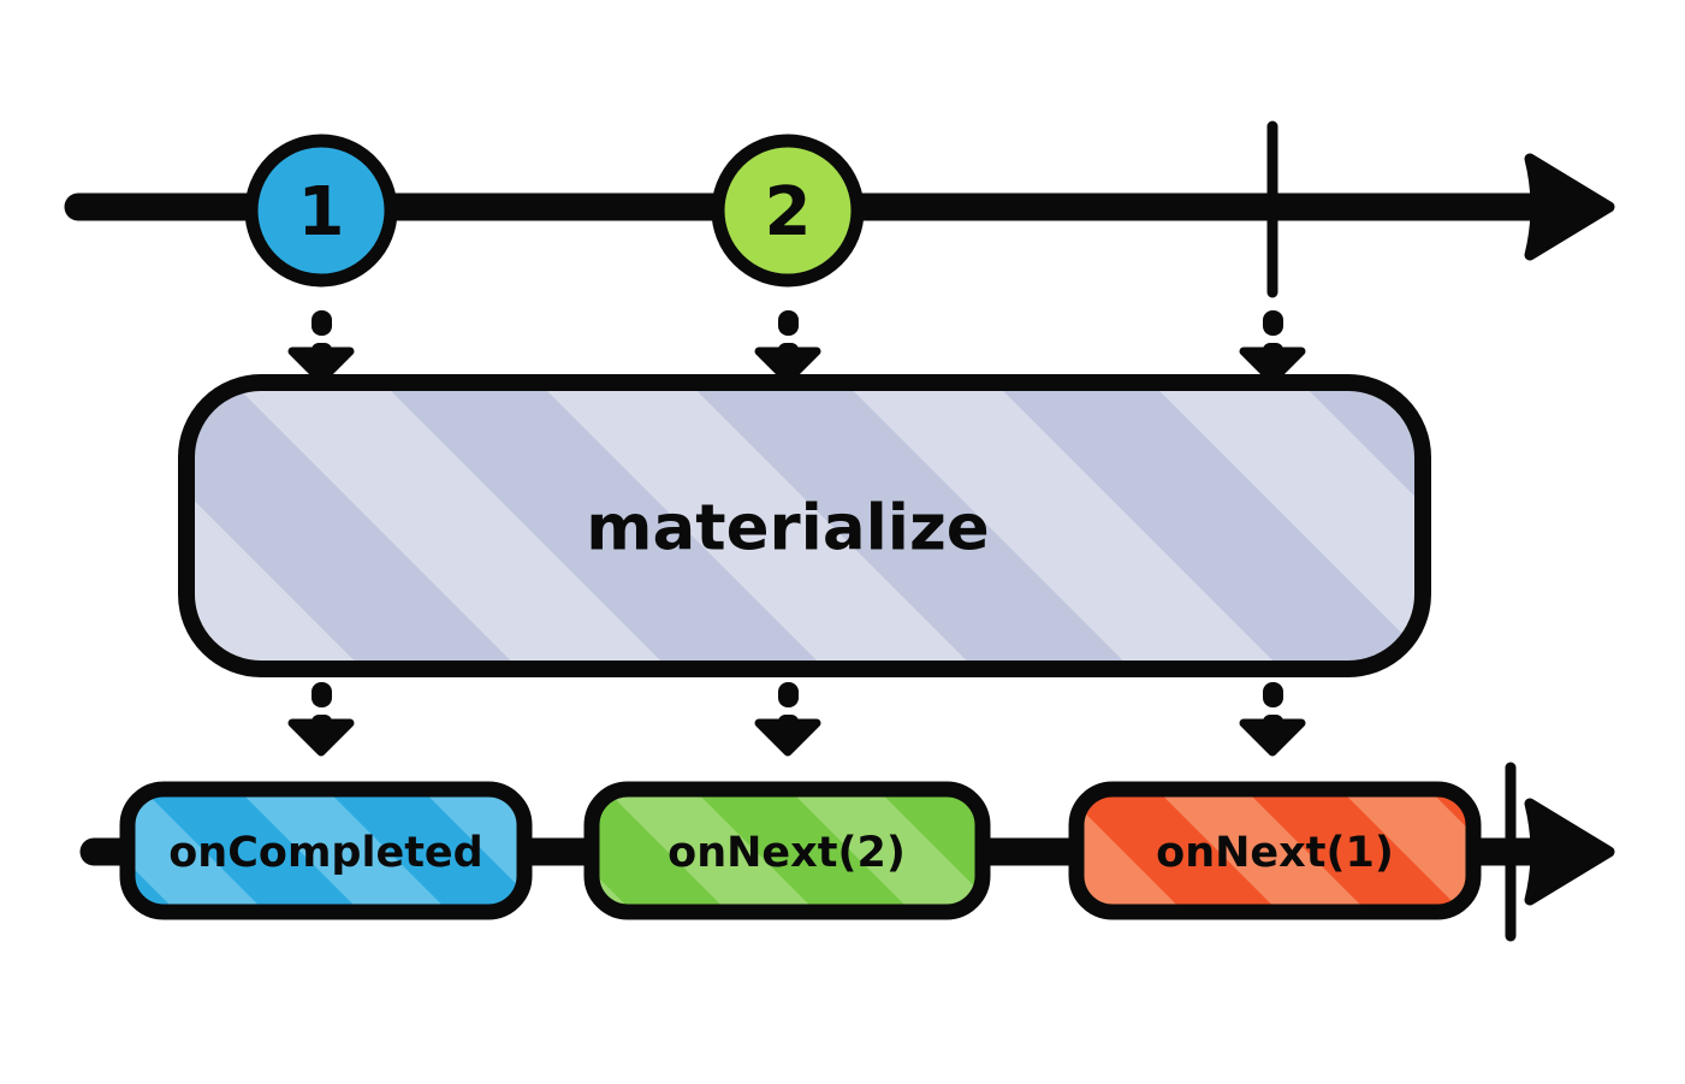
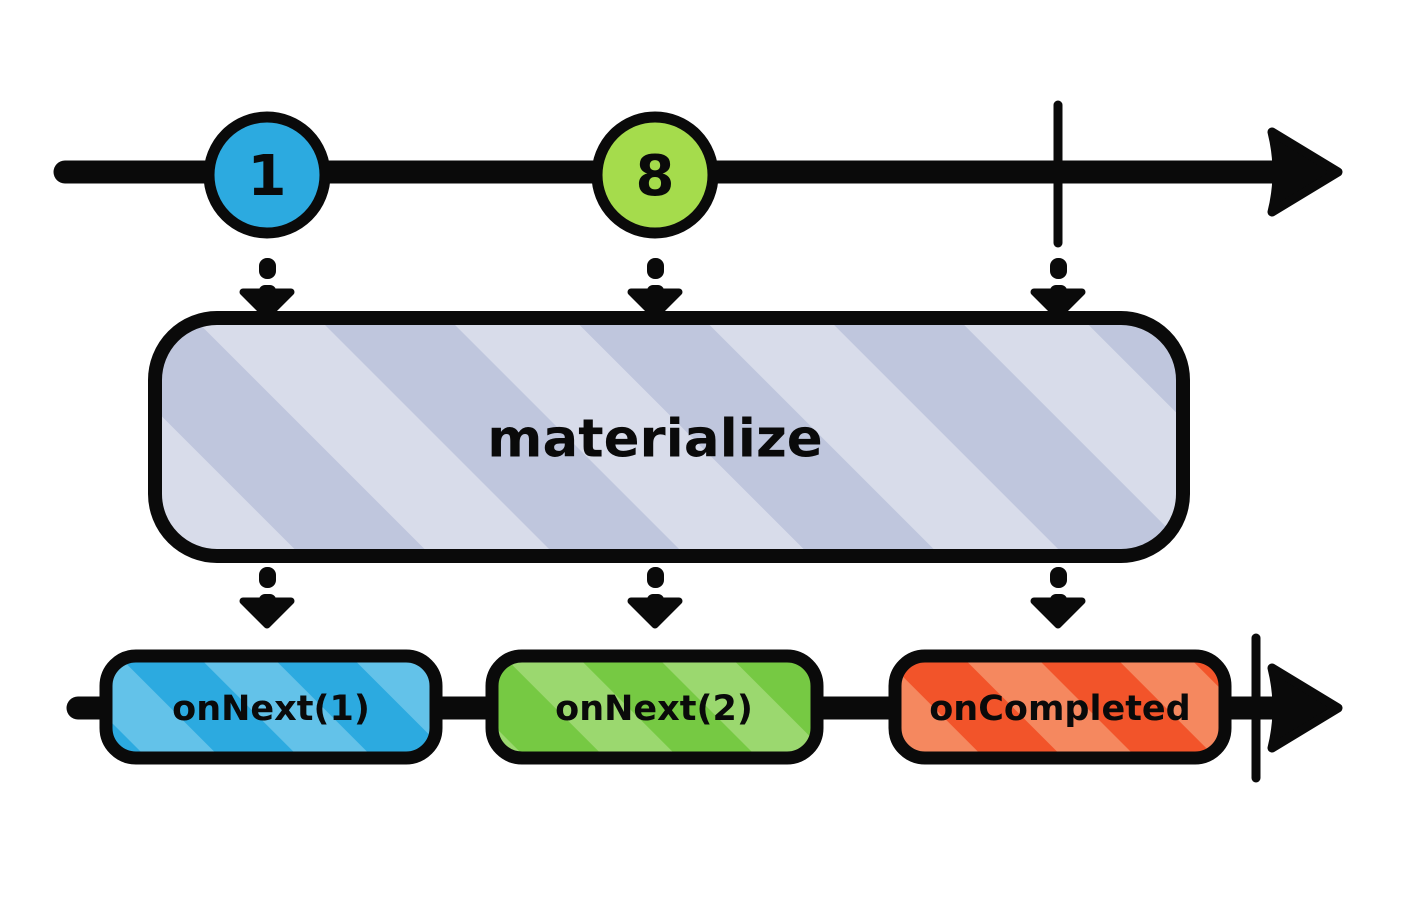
  1
- 2
+ 8
  materialize
- onCompleted
+ onNext(1)
  onNext(2)
- onNext(1)
+ onCompleted
